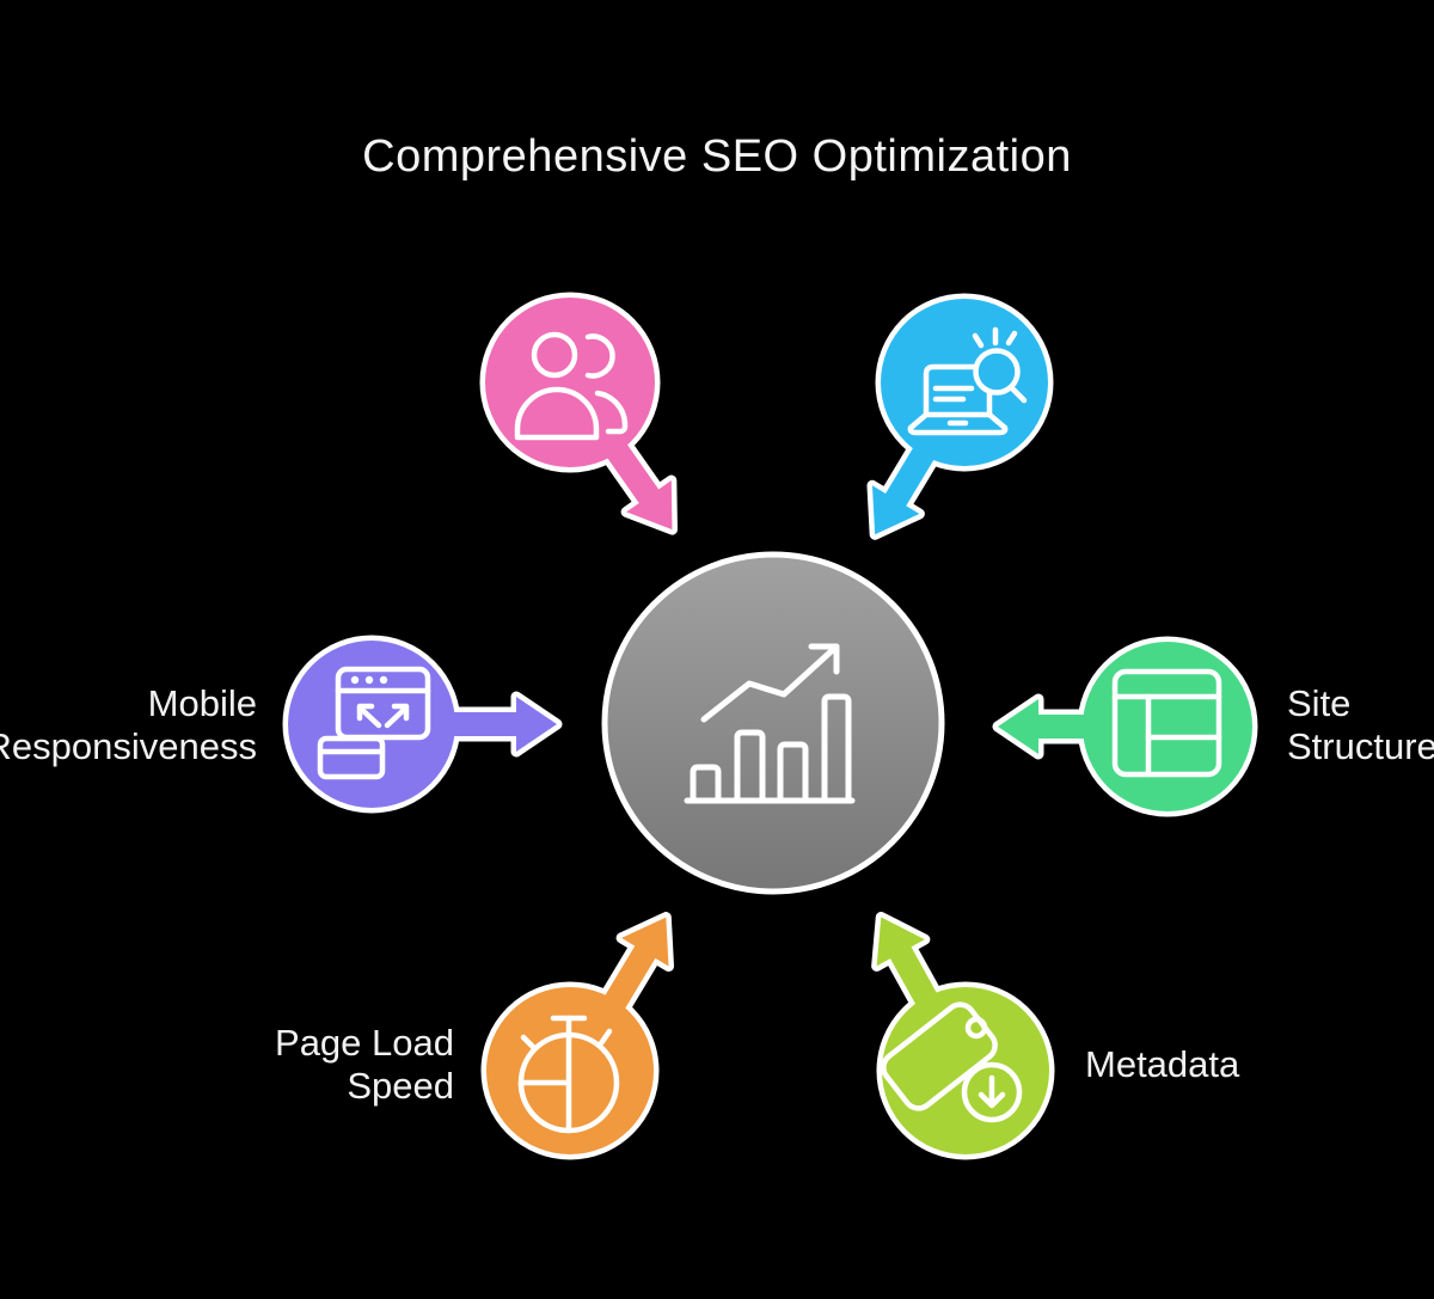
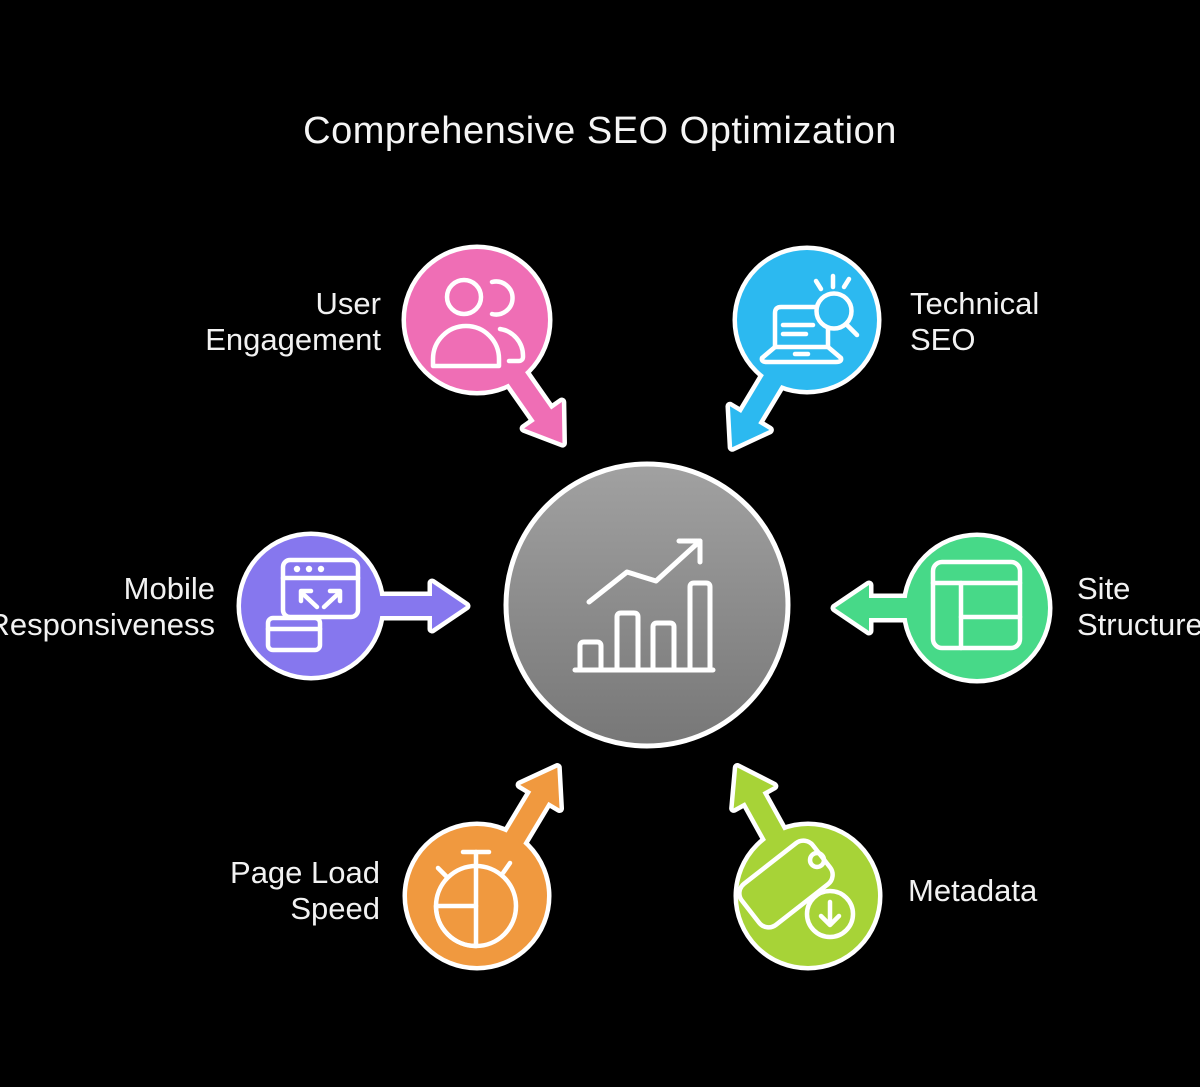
  Comprehensive SEO Optimization
+ User
+ Engagement
+ Technical
+ SEO
  Mobile
  esponsiveness
  Site
  Structure
  Page Load
  Speed
  Metadata
